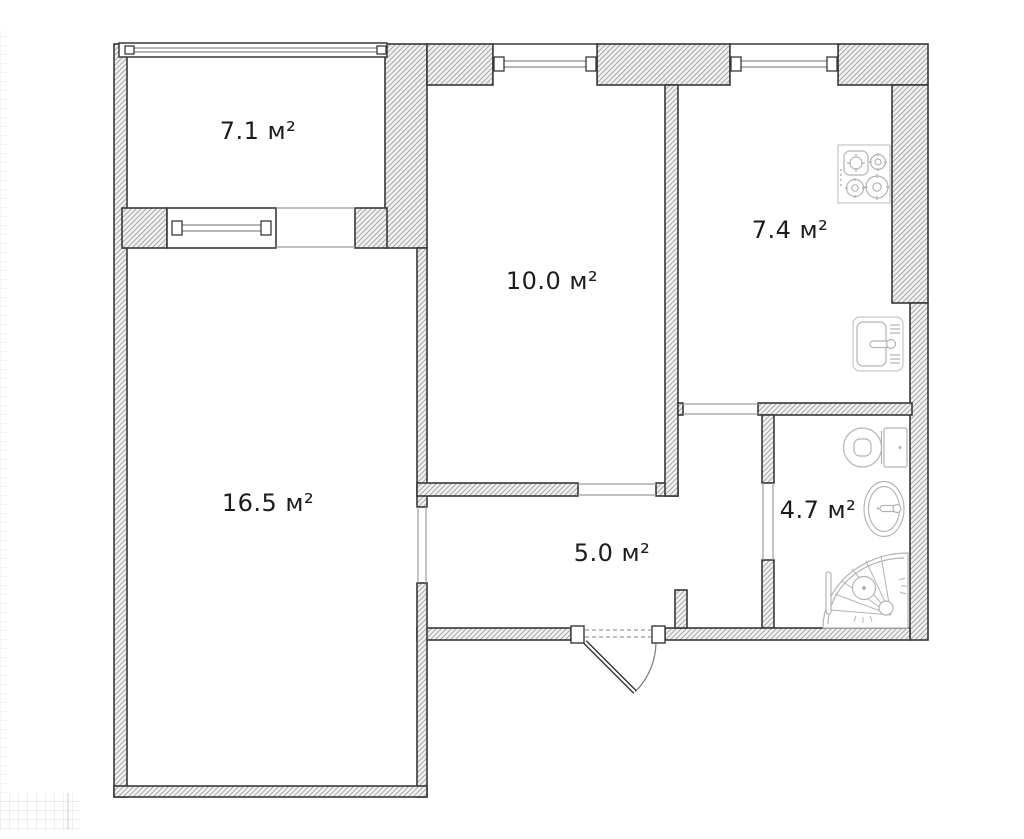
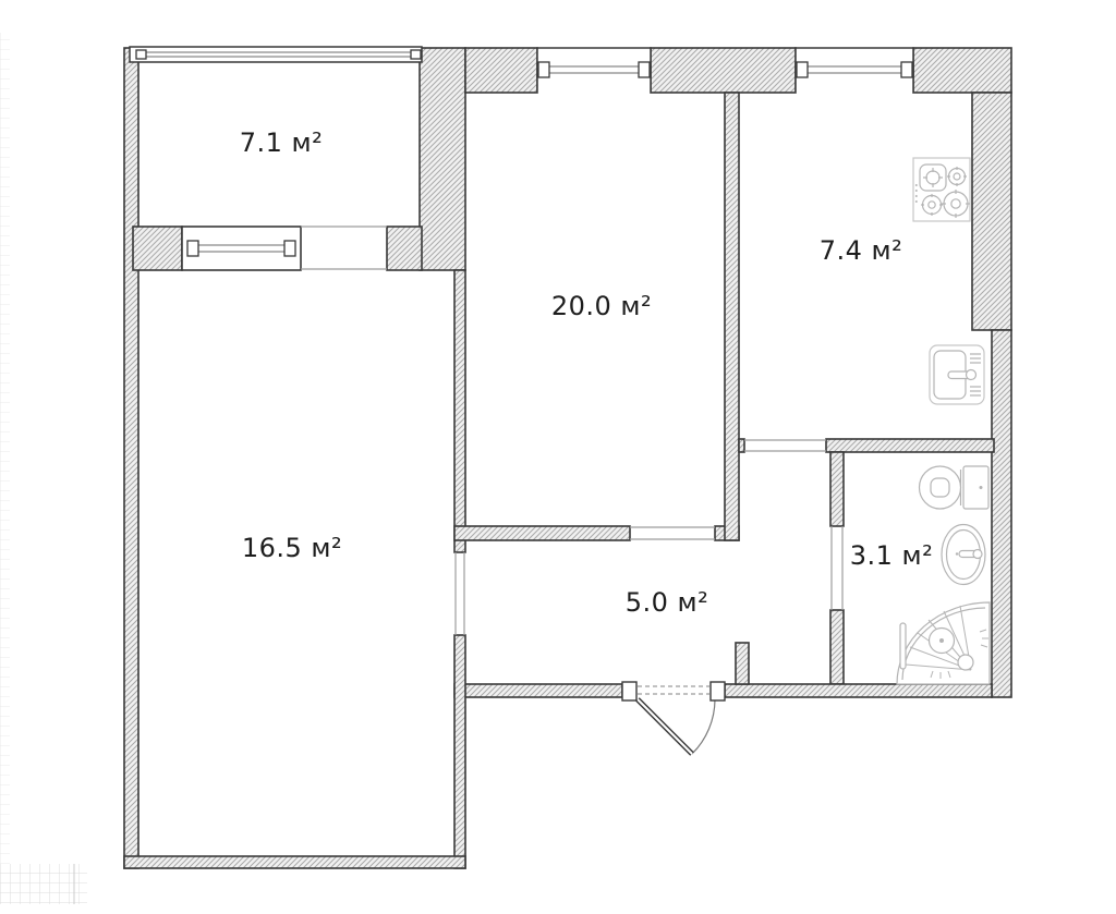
  7.1 м²
- 10.0 м²
+ 20.0 м²
  7.4 м²
  16.5 м²
  5.0 м²
- 4.7 м²
+ 3.1 м²
